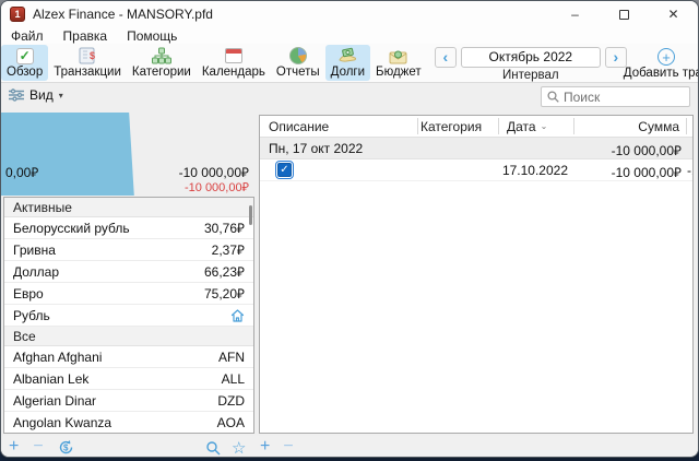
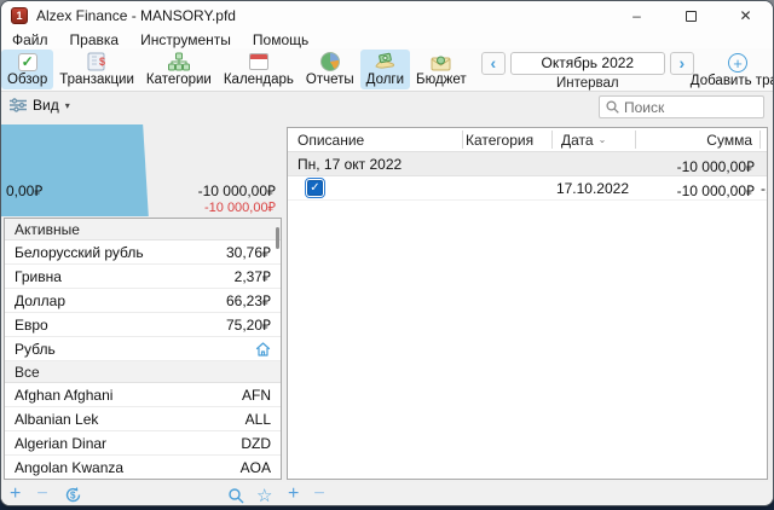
  1
  Alzex Finance - MANSORY.pfd
  –
  ✕
  Файл
  Правка
+ Инструменты
  Помощь
  ✓
  Обзор
  $
  Транзакции
  Категории
  Календарь
  Отчеты
  Долги
  Бюджет
  ‹
  Октябрь 2022
  ›
  Интервал
  +
  Добавить тр
  Вид
  ▾
  Поиск
  0,00₽
  -10 000,00₽
  -10 000,00₽
  Активные
  Белорусский рубль
  30,76₽
  Гривна
  2,37₽
  Доллар
  66,23₽
  Евро
  75,20₽
  Рубль
  Все
  Afghan Afghani
  AFN
  Albanian Lek
  ALL
  Algerian Dinar
  DZD
  Angolan Kwanza
  AOA
  Описание
  Категория
  Дата ⌄
  Сумма
  Пн, 17 окт 2022
  -10 000,00₽
  ✓
  17.10.2022
  -10 000,00₽
  +
  −
  $
  ☆
  +
  −
